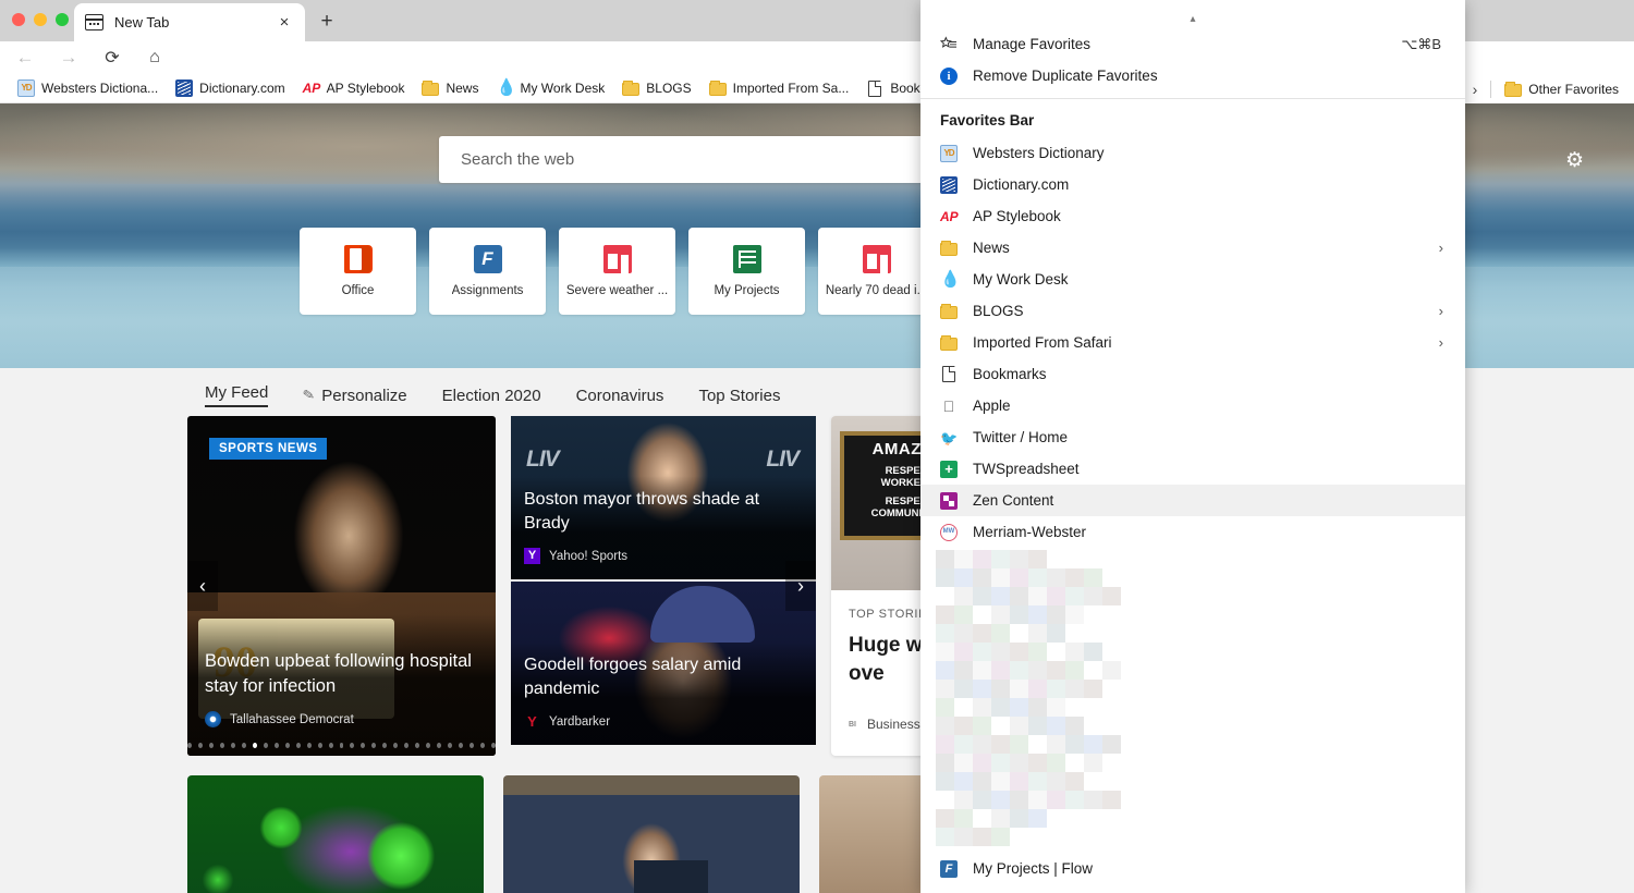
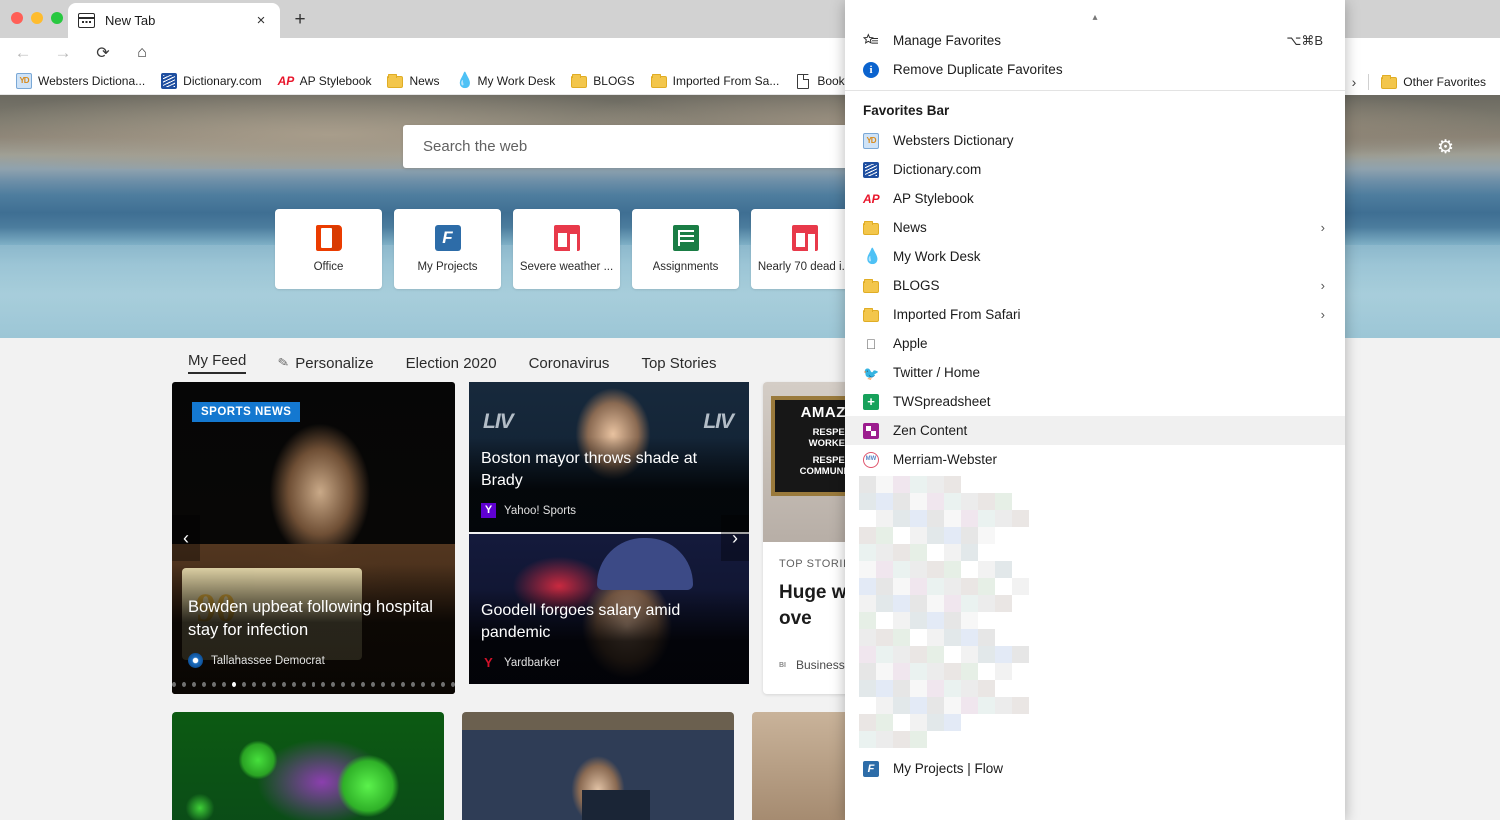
  New Tab
  ×
  +
  ←
  →
  ⟳
  ⌂
  YD
  Websters Dictiona...
  Dictionary.com
  AP
  AP Stylebook
  News
  💧
  My Work Desk
  BLOGS
  Imported From Sa...
  ›
  Other Favorites
  ⚙
  Search the web
  Office
  F
- Assignments
+ My Projects
  Severe weather ...
- My Projects
+ Assignments
  Nearly 70 dead i.
  My Feed
  Personalize
  Election 2020
  Coronavirus
  Top Stories
  SPORTS NEWS
  Bowden upbeat following hospital stay for infection
  Tallahassee Democrat
  ‹
  LIV
  LIV
  Boston mayor throws shade at Brady
  Y
  Yahoo! Sports
  Goodell forgoes salary amid pandemic
  Y
  Yardbarker
  ›
  RESPE
  RESPE
  TOP STORI
  Business
  ▴
  Manage Favorites
  ⌥⌘B
  i
  Remove Duplicate Favorites
  Favorites Bar
  YD
  Websters Dictionary
  Dictionary.com
  AP
  AP Stylebook
  News
  ›
  💧
  My Work Desk
  BLOGS
  ›
  Imported From Safari
  ›
- Bookmarks
  
  Apple
  🐦
  Twitter / Home
  +
  TWSpreadsheet
  Zen Content
  Merriam-Webster
  F
  My Projects | Flow
